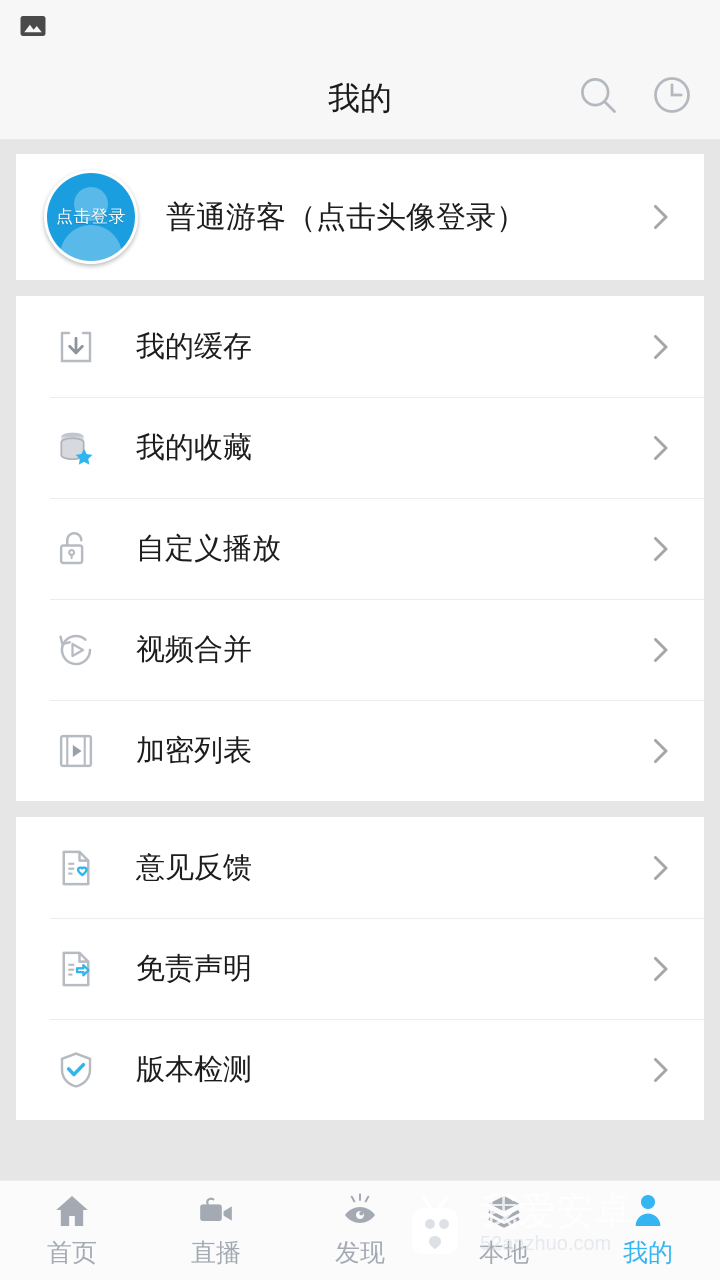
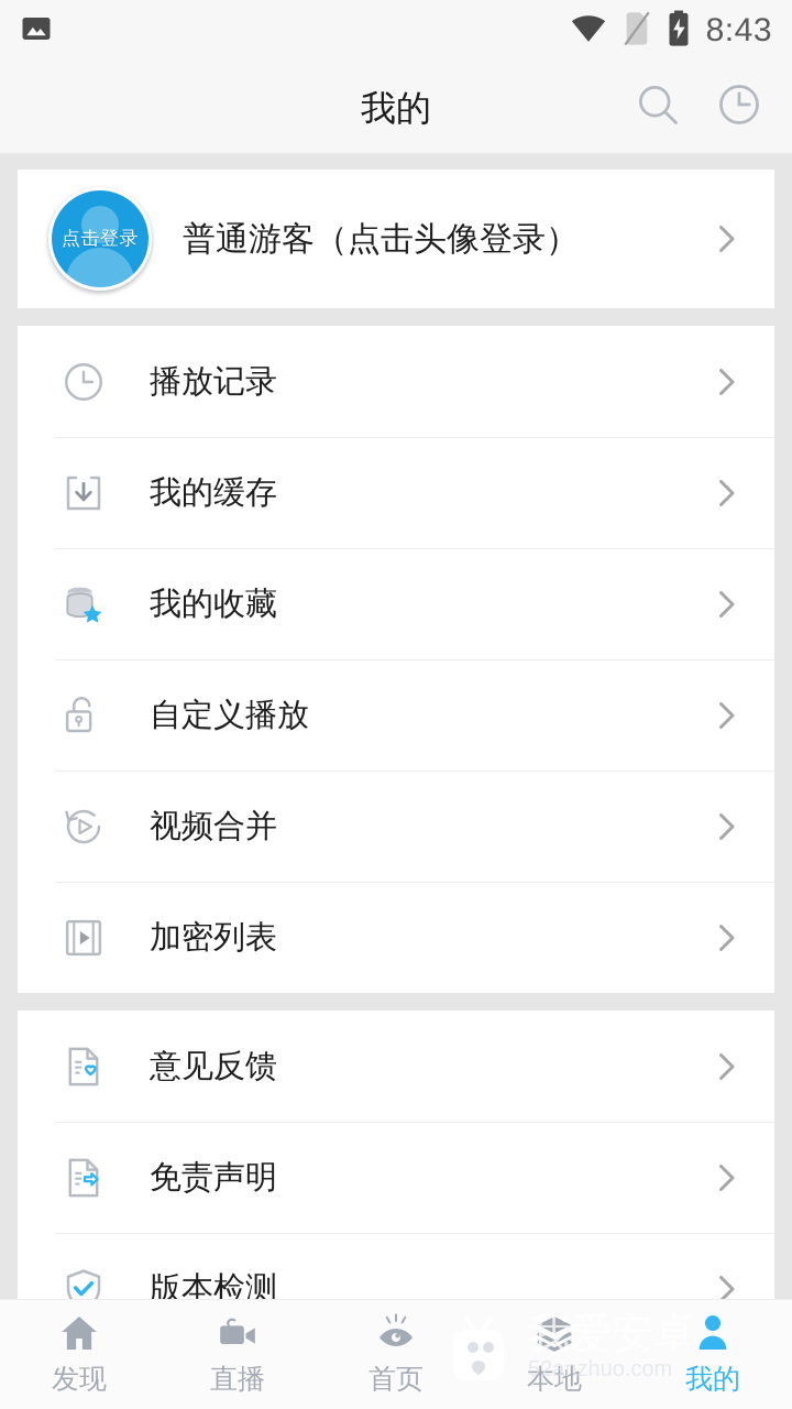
+ 8:43
  我的
  点击登录
  普通游客（点击头像登录）
+ 播放记录
  我的缓存
  我的收藏
  自定义播放
  视频合并
  加密列表
  意见反馈
  免责声明
  版本检测
- 首页
+ 发现
  直播
- 发现
+ 首页
  本地
  我的
  我爱安卓
  52anzhuo.com
